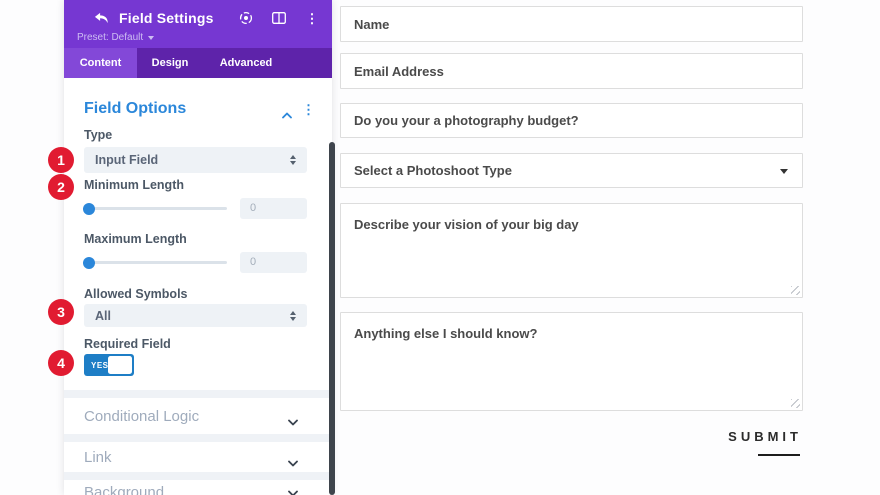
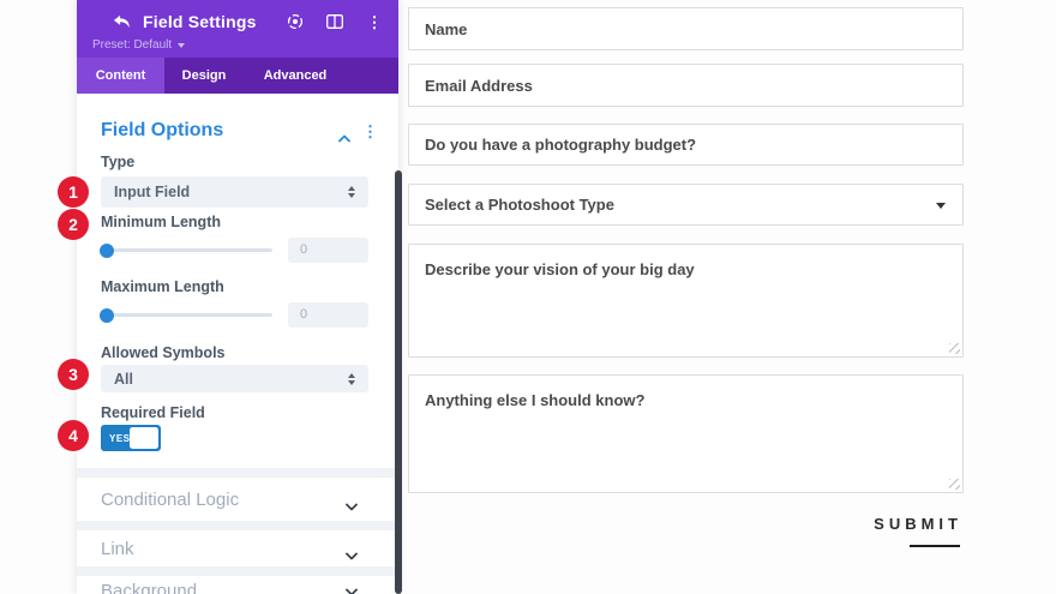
  Field Settings
  ⋮
  Preset: Default
  Content
  Design
  Advanced
  Field Options
  ⋮
  Type
  Input Field
  Minimum Length
  0
  Maximum Length
  0
  Allowed Symbols
  All
  Required Field
  YES
  Conditional Logic
  Link
  Background
  1
  2
  3
  4
  Name
  Email Address
- Do you your a photography budget?
+ Do you have a photography budget?
  Select a Photoshoot Type
  Describe your vision of your big day
  Anything else I should know?
  SUBMIT
